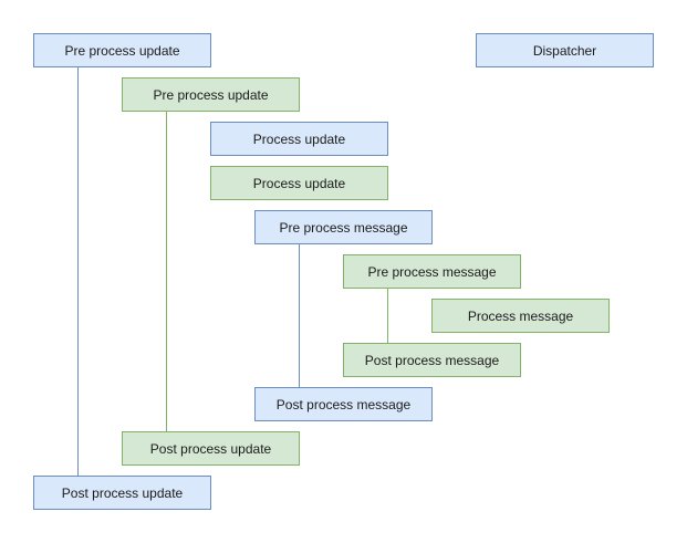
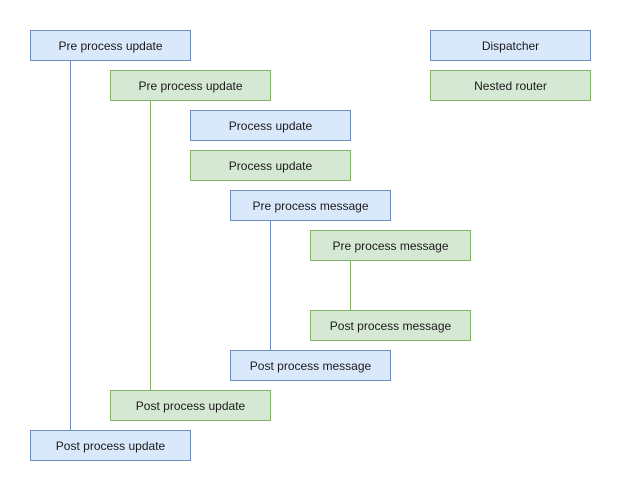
  Pre process update
  Pre process update
  Process update
  Process update
  Pre process message
  Pre process message
- Process message
  Post process message
  Post process message
  Post process update
  Post process update
  Dispatcher
+ Nested router
